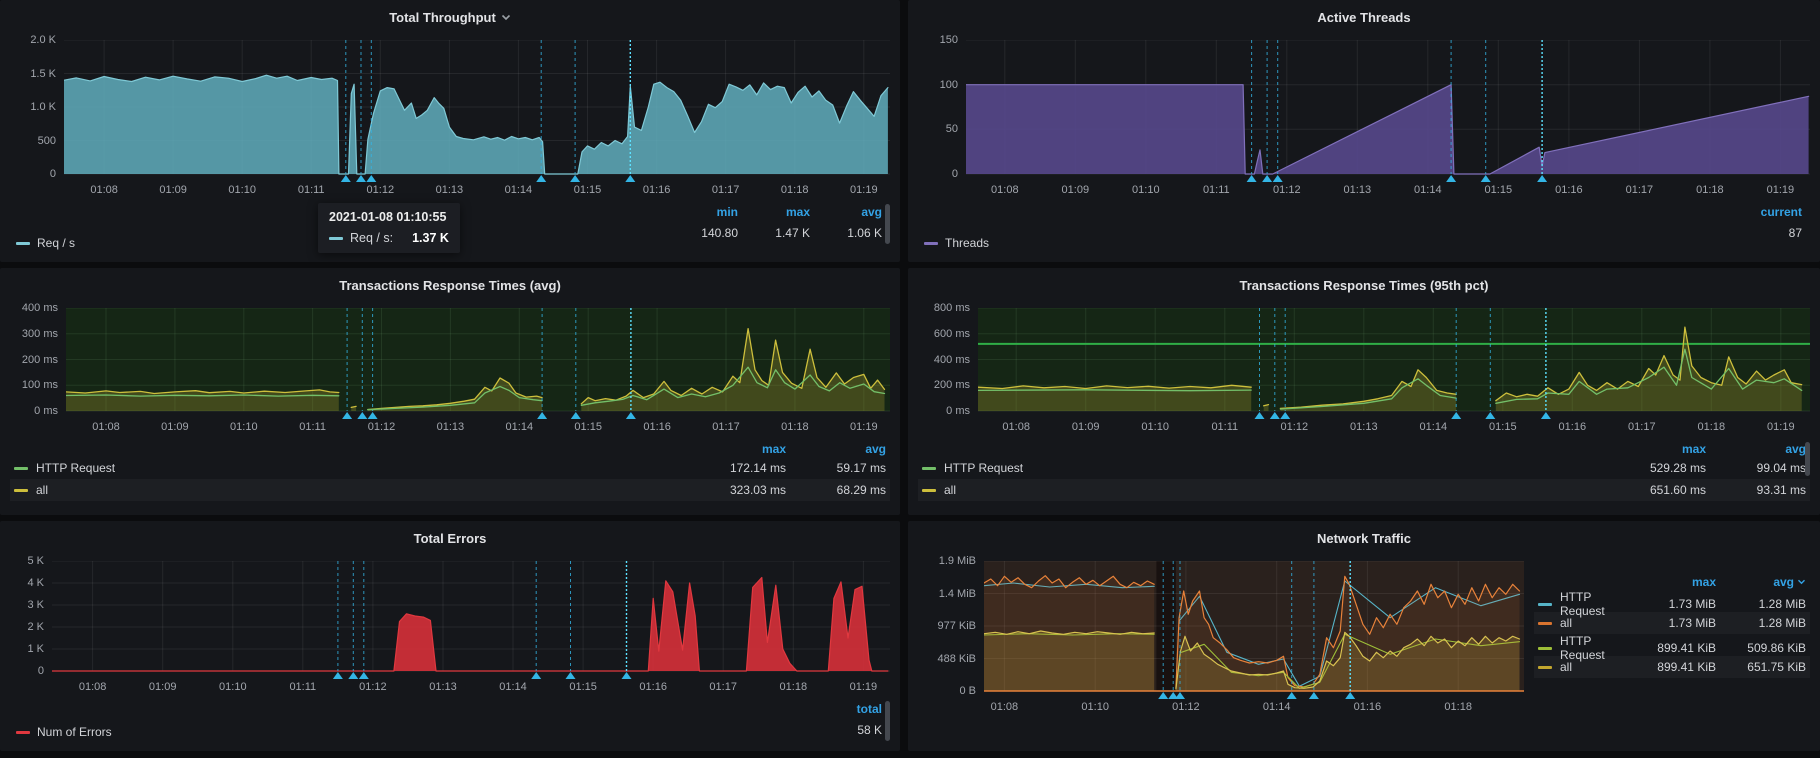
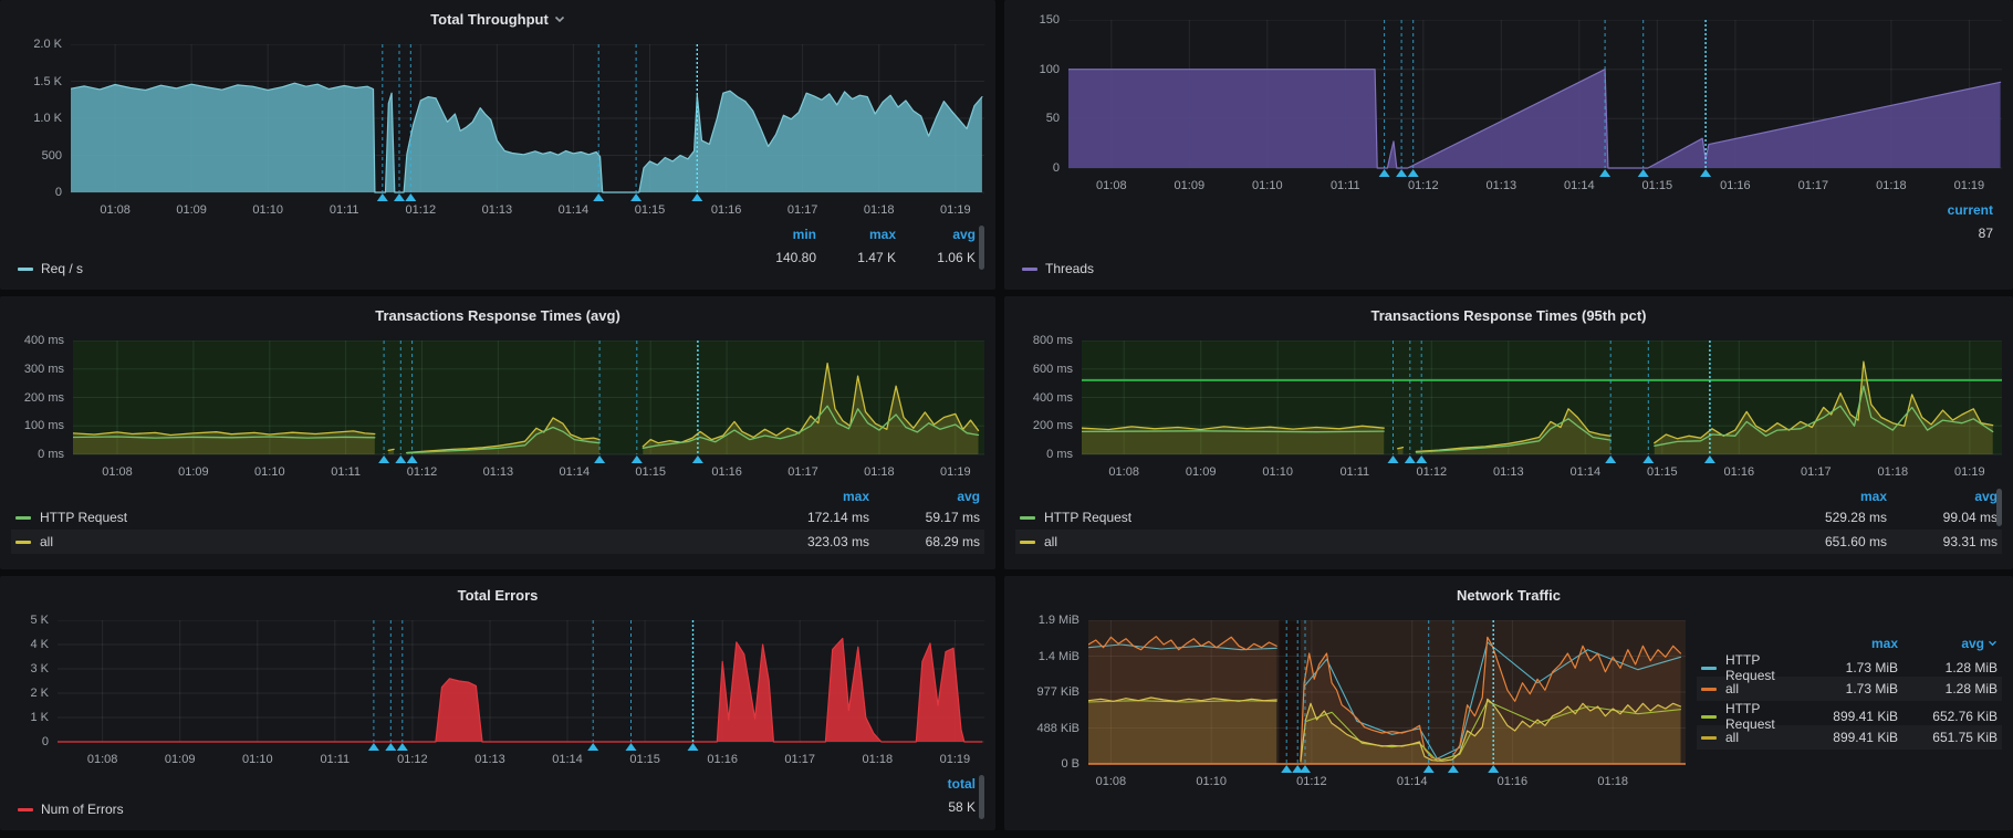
  Total Throughput
  2.0 K
  1.5 K
  1.0 K
  500
  0
  01:08
  01:09
  01:10
  01:11
  01:12
  01:13
  01:14
  01:15
  01:16
  01:17
  01:18
  01:19
  Req / s
  min
  max
  avg
  140.80
  1.47 K
  1.06 K
- 2021-01-08 01:10:55
- Req / s:
- 1.37 K
- Active Threads
  150
  100
  50
  0
  01:08
  01:09
  01:10
  01:11
  01:12
  01:13
  01:14
  01:15
  01:16
  01:17
  01:18
  01:19
  Threads
  current
  87
  Transactions Response Times (avg)
  400 ms
  300 ms
  200 ms
  100 ms
  0 ms
  01:08
  01:09
  01:10
  01:11
  01:12
  01:13
  01:14
  01:15
  01:16
  01:17
  01:18
  01:19
  max
  avg
  HTTP Request
  172.14 ms
  59.17 ms
  all
  323.03 ms
  68.29 ms
  Transactions Response Times (95th pct)
  800 ms
  600 ms
  400 ms
  200 ms
  0 ms
  01:08
  01:09
  01:10
  01:11
  01:12
  01:13
  01:14
  01:15
  01:16
  01:17
  01:18
  01:19
  max
  avg
  HTTP Request
  529.28 ms
  99.04 ms
  all
  651.60 ms
  93.31 ms
  Total Errors
  5 K
  4 K
  3 K
  2 K
  1 K
  0
  01:08
  01:09
  01:10
  01:11
  01:12
  01:13
  01:14
  01:15
  01:16
  01:17
  01:18
  01:19
  Num of Errors
  total
  58 K
  Network Traffic
  1.9 MiB
  1.4 MiB
  977 KiB
  488 KiB
  0 B
  max
  avg
  HTTP Request
  1.73 MiB
  1.28 MiB
  all
  1.73 MiB
  1.28 MiB
  HTTP Request
  899.41 KiB
- 509.86 KiB
+ 652.76 KiB
  all
  899.41 KiB
  651.75 KiB
  01:08
  01:10
  01:12
  01:14
  01:16
  01:18
